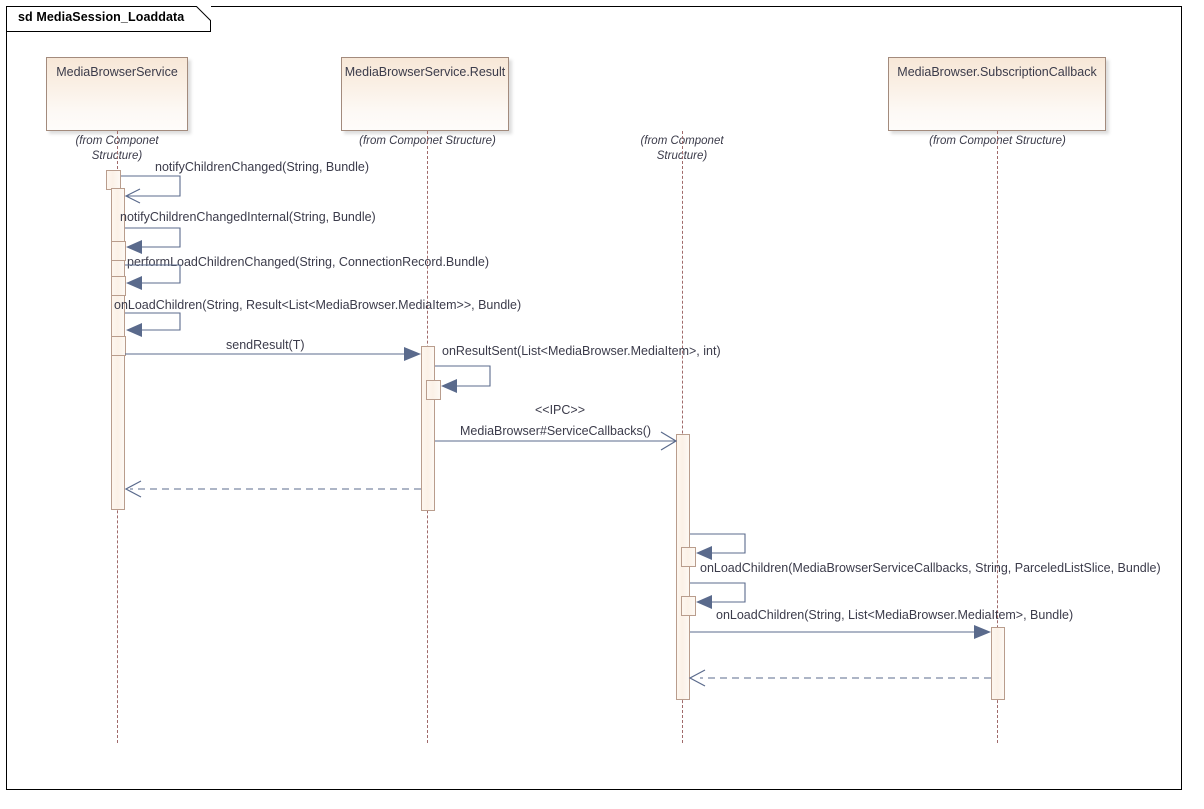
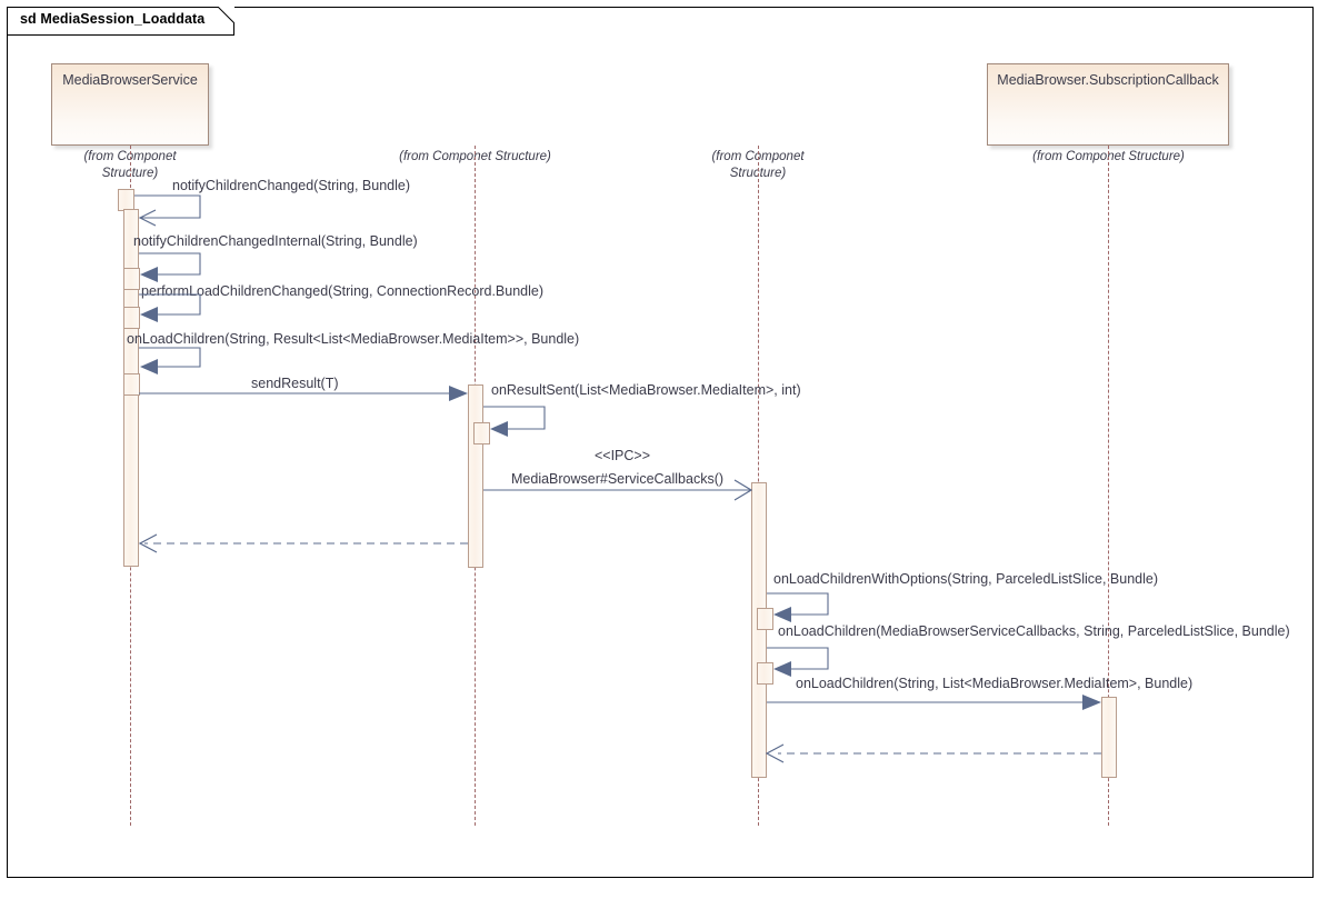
  sd MediaSession_Loaddata
  MediaBrowserService
  (from Componet
  Structure)
- MediaBrowserService.Result
  (from Componet Structure)
  (from Componet
  Structure)
  MediaBrowser.SubscriptionCallback
  (from Componet Structure)
  notifyChildrenChanged(String, Bundle)
  notifyChildrenChangedInternal(String, Bundle)
  performLoadChildrenChanged(String, ConnectionRecord.Bundle)
  onLoadChildren(String, Result<List<MediaBrowser.MediaItem>>, Bundle)
  sendResult(T)
  onResultSent(List<MediaBrowser.MediaItem>, int)
  <<IPC>>
  MediaBrowser#ServiceCallbacks()
+ onLoadChildrenWithOptions(String, ParceledListSlice, Bundle)
  onLoadChildren(MediaBrowserServiceCallbacks, String, ParceledListSlice, Bundle)
  onLoadChildren(String, List<MediaBrowser.MediaItem>, Bundle)
